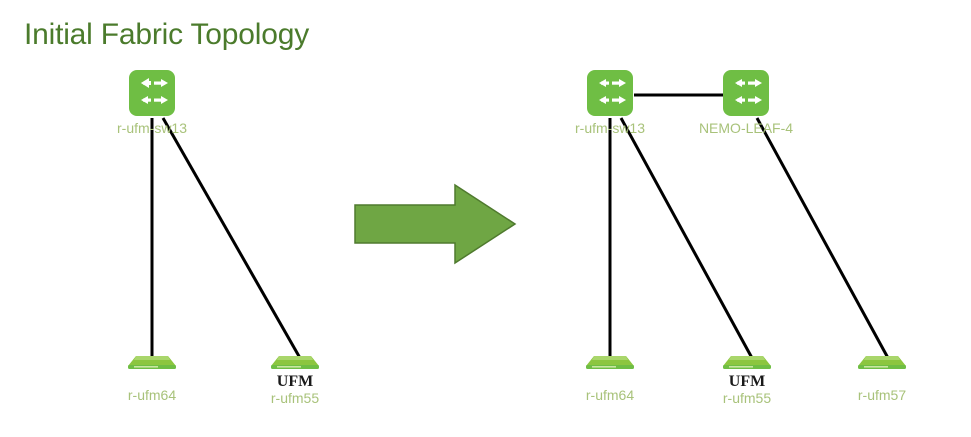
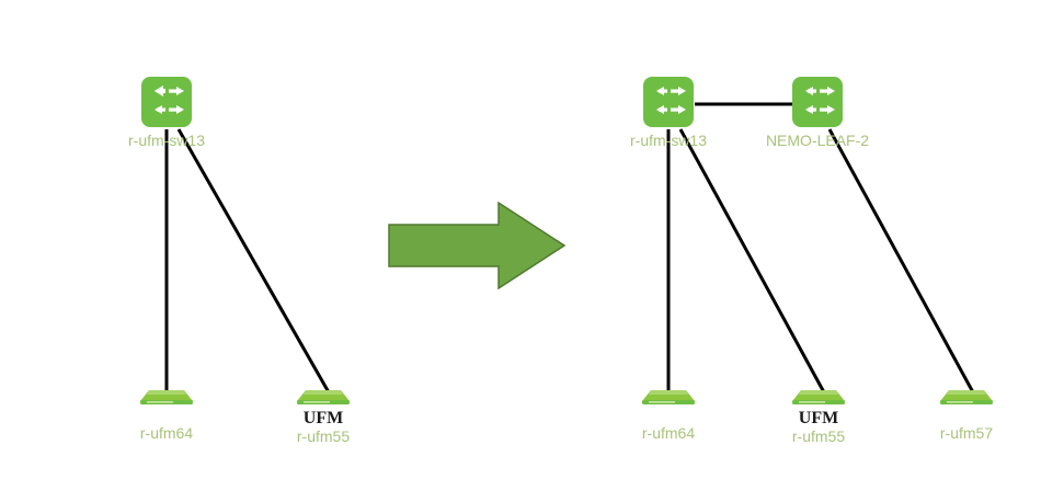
- Initial Fabric Topology
  r-ufm-sw13
  r-ufm64
  UFM
  r-ufm55
  r-ufm-sw13
- NEMO-LEAF-4
+ NEMO-LEAF-2
  r-ufm64
  UFM
  r-ufm55
  r-ufm57
